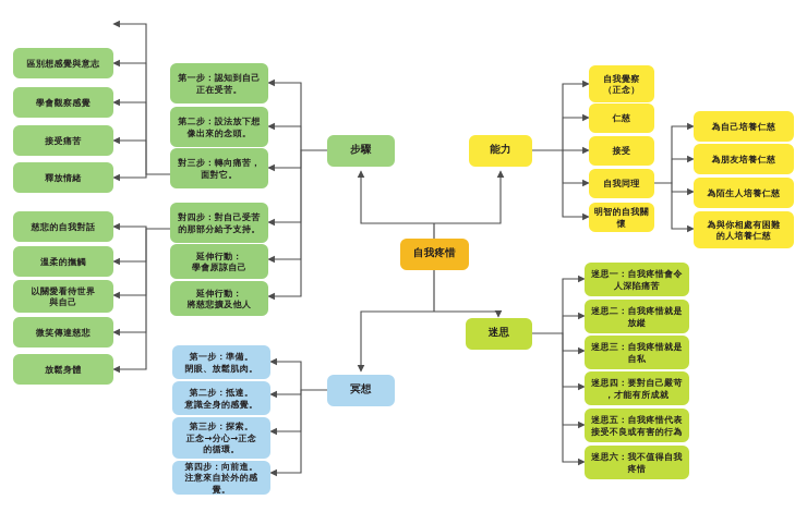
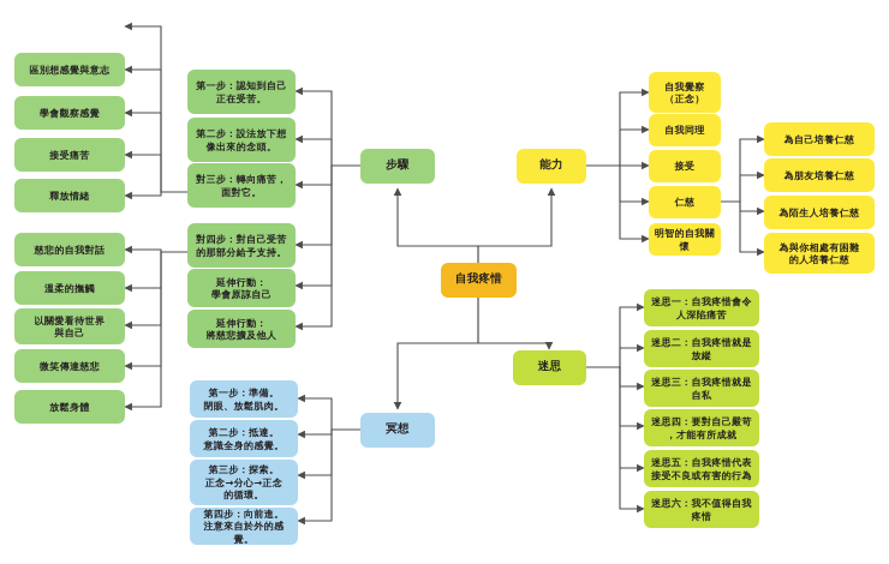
  自我疼惜
  步驟
  能力
  迷思
  冥想
  第一步：認知到自己
  正在受苦。
  第二步：設法放下想
  像出來的念頭。
  對三步：轉向痛苦，
  面對它。
  對四步：對自己受苦
  的那部分給予支持。
  延伸行動：
  學會原諒自己
  延伸行動：
  將慈悲擴及他人
  區別想感覺與意志
  學會觀察感覺
  接受痛苦
  釋放情緒
  慈悲的自我對話
  溫柔的撫觸
  以關愛看待世界
  與自己
  微笑傳達慈悲
  放鬆身體
  自我覺察
  （正念）
- 仁慈
+ 自我同理
  接受
- 自我同理
+ 仁慈
  明智的自我關懷
  為自己培養仁慈
  為朋友培養仁慈
  為陌生人培養仁慈
  為與你相處有困難
  的人培養仁慈
  迷思一：自我疼惜會令
  人深陷痛苦
  迷思二：自我疼惜就是
  放縱
  迷思三：自我疼惜就是
  自私
  迷思四：要對自己嚴苛
  ，才能有所成就
  迷思五：自我疼惜代表
  接受不良或有害的行為
  迷思六：我不值得自我
  疼惜
  第一步：準備。
  閉眼、放鬆肌肉。
  第二步：抵達。
  意識全身的感覺。
  第三步：探索。
  正念→分心→正念
  的循環。
  第四步：向前進。
  注意來自於外的感覺。
